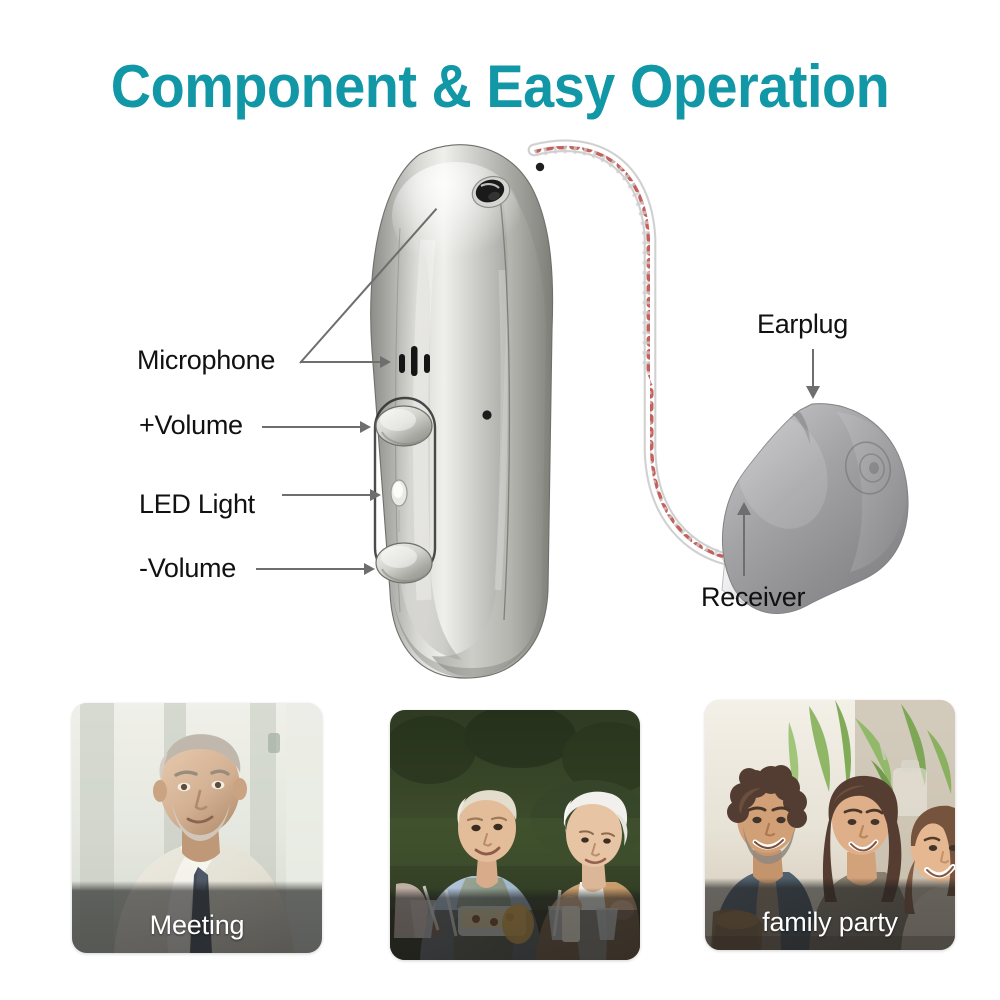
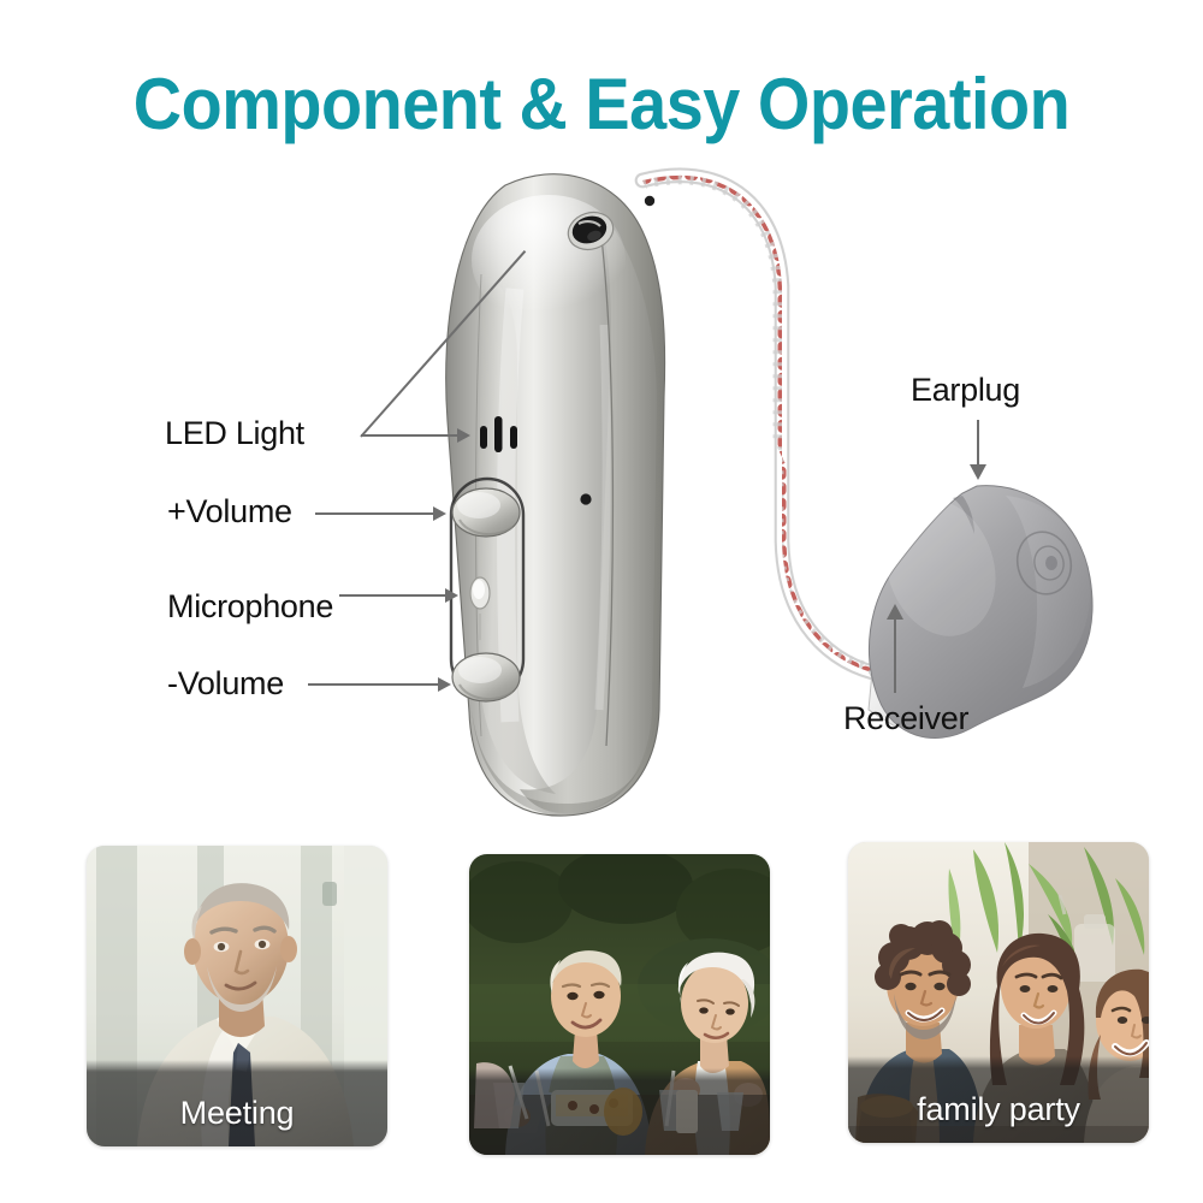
  Component & Easy Operation
- Microphone
+ LED Light
  +Volume
- LED Light
+ Microphone
  -Volume
  Earplug
  Receiver
  Meeting
  family party
